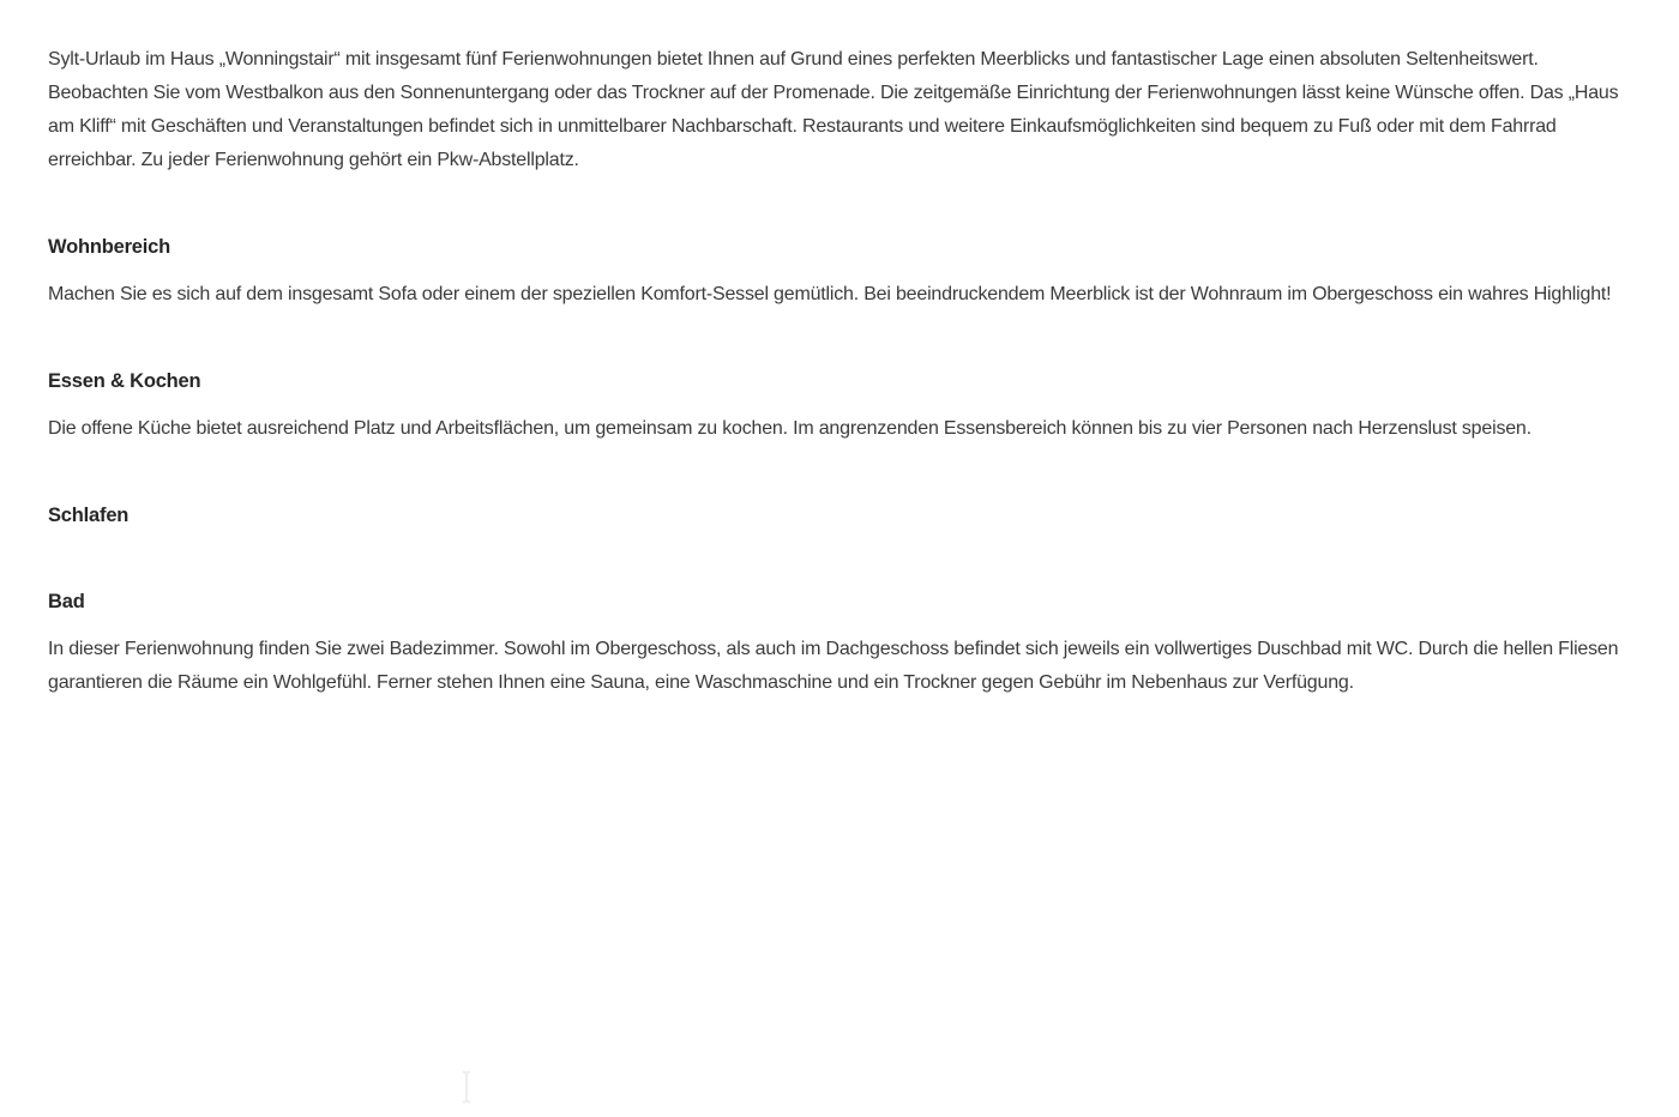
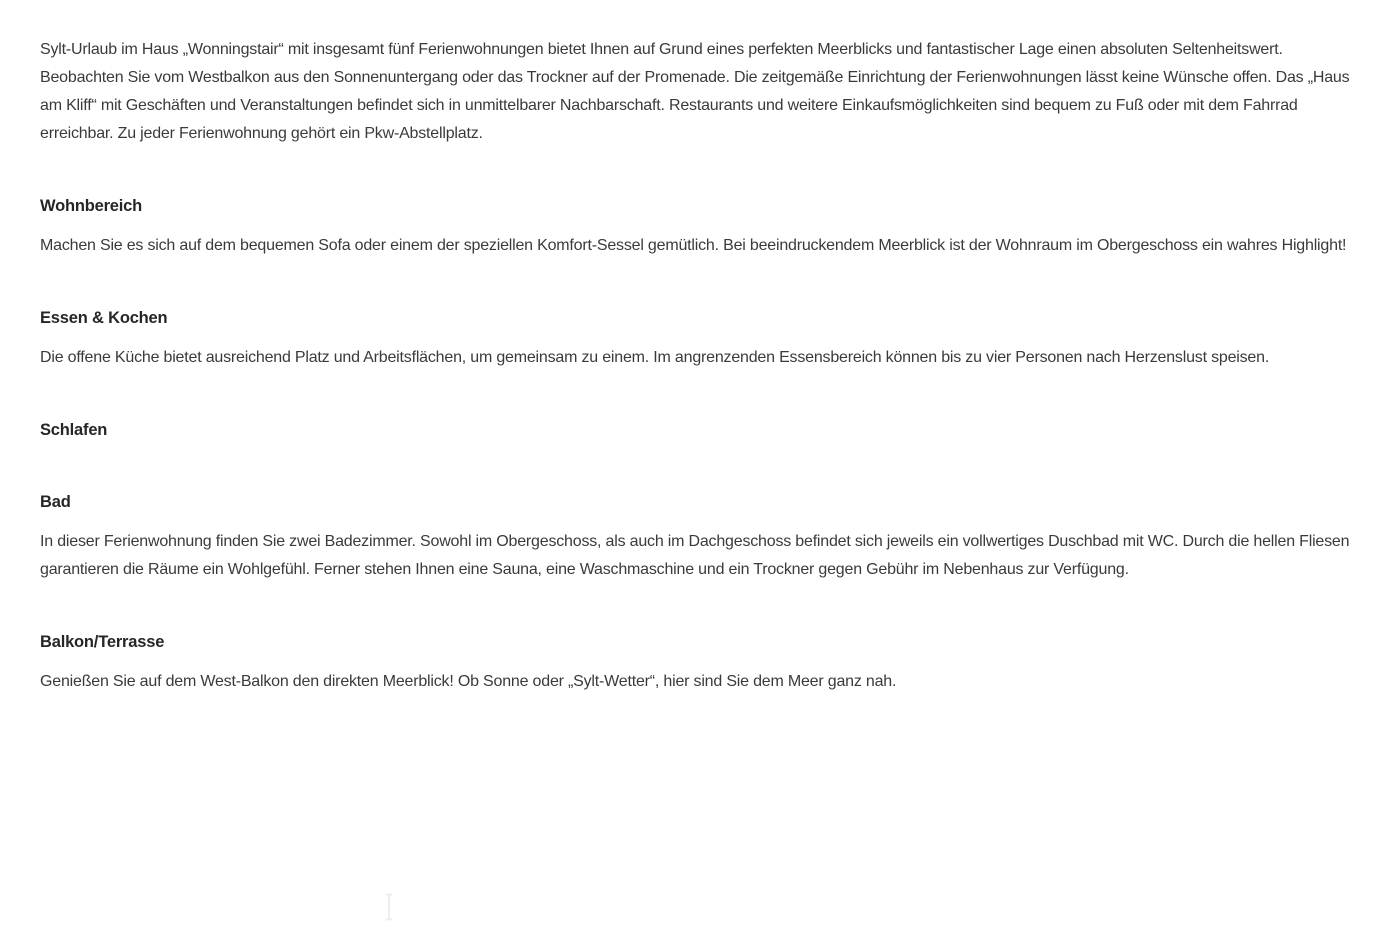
  Sylt-Urlaub im Haus „Wonningstair“ mit insgesamt fünf Ferienwohnungen bietet Ihnen auf Grund eines perfekten Meerblicks und fantastischer Lage einen absoluten Seltenheitswert. Beobachten Sie vom Westbalkon aus den Sonnenuntergang oder das Trockner auf der Promenade. Die zeitgemäße Einrichtung der Ferienwohnungen lässt keine Wünsche offen. Das „Haus am Kliff“ mit Geschäften und Veranstaltungen befindet sich in unmittelbarer Nachbarschaft. Restaurants und weitere Einkaufsmöglichkeiten sind bequem zu Fuß oder mit dem Fahrrad erreichbar. Zu jeder Ferienwohnung gehört ein Pkw-Abstellplatz.
  Wohnbereich
- Machen Sie es sich auf dem insgesamt Sofa oder einem der speziellen Komfort-Sessel gemütlich. Bei beeindruckendem Meerblick ist der Wohnraum im Obergeschoss ein wahres Highlight!
+ Machen Sie es sich auf dem bequemen Sofa oder einem der speziellen Komfort-Sessel gemütlich. Bei beeindruckendem Meerblick ist der Wohnraum im Obergeschoss ein wahres Highlight!
  Essen & Kochen
- Die offene Küche bietet ausreichend Platz und Arbeitsflächen, um gemeinsam zu kochen. Im angrenzenden Essensbereich können bis zu vier Personen nach Herzenslust speisen.
+ Die offene Küche bietet ausreichend Platz und Arbeitsflächen, um gemeinsam zu einem. Im angrenzenden Essensbereich können bis zu vier Personen nach Herzenslust speisen.
  Schlafen
  Bad
  In dieser Ferienwohnung finden Sie zwei Badezimmer. Sowohl im Obergeschoss, als auch im Dachgeschoss befindet sich jeweils ein vollwertiges Duschbad mit WC. Durch die hellen Fliesen garantieren die Räume ein Wohlgefühl. Ferner stehen Ihnen eine Sauna, eine Waschmaschine und ein Trockner gegen Gebühr im Nebenhaus zur Verfügung.
+ Balkon/Terrasse
+ Genießen Sie auf dem West-Balkon den direkten Meerblick! Ob Sonne oder „Sylt-Wetter“, hier sind Sie dem Meer ganz nah.
